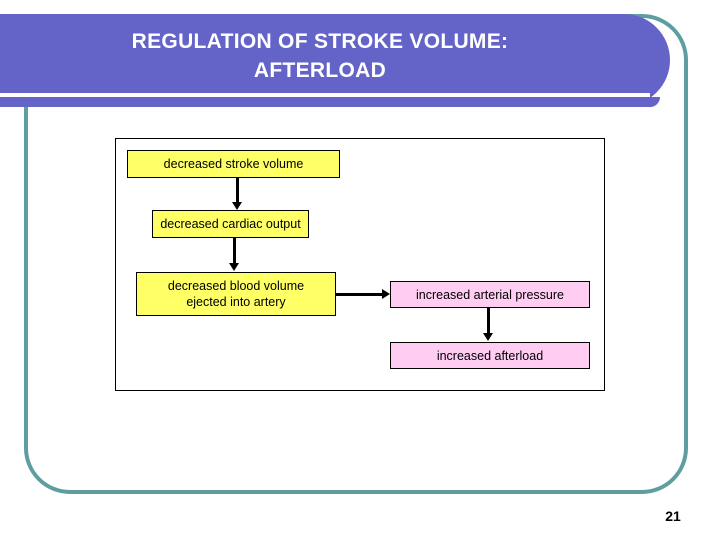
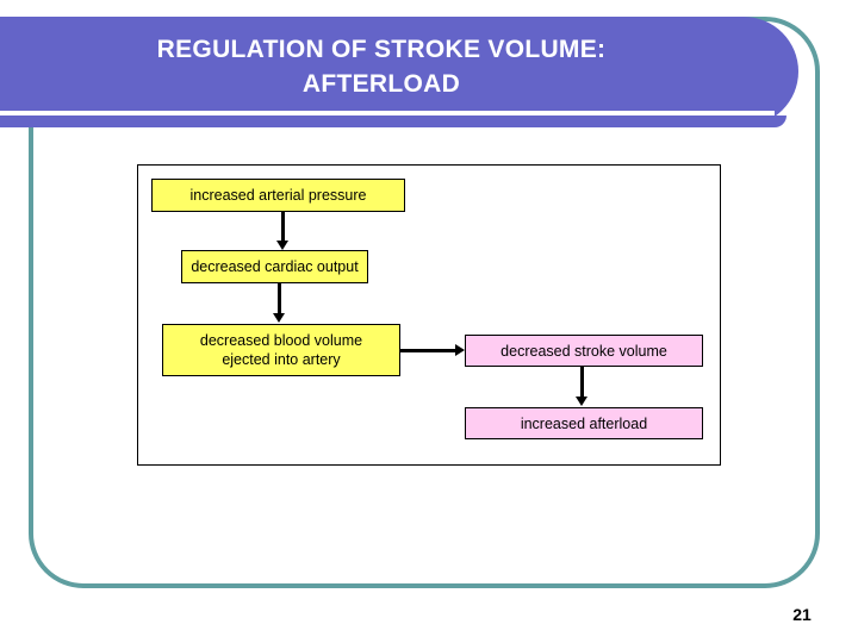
  REGULATION OF STROKE VOLUME:
  AFTERLOAD
- decreased stroke volume
+ increased arterial pressure
  decreased cardiac output
  decreased blood volume
  ejected into artery
- increased arterial pressure
+ decreased stroke volume
  increased afterload
  21
